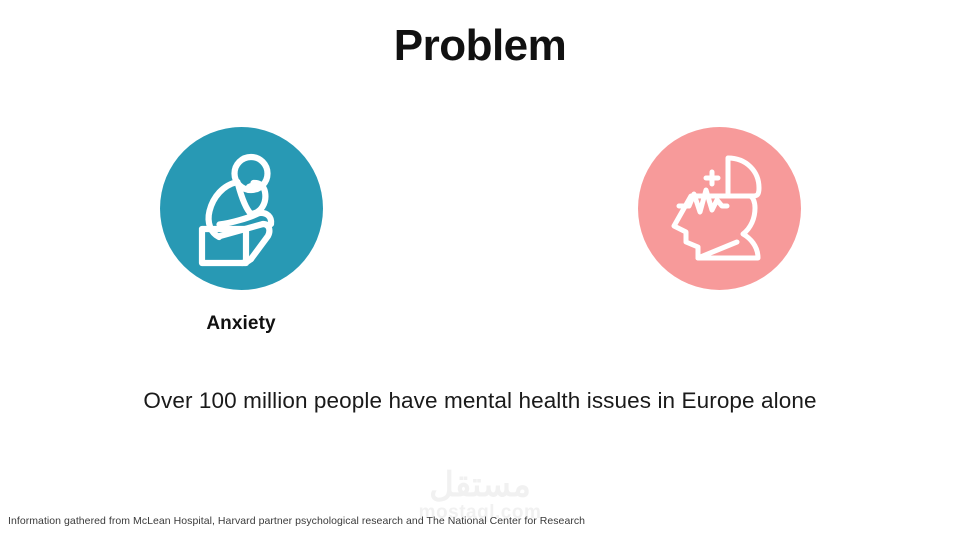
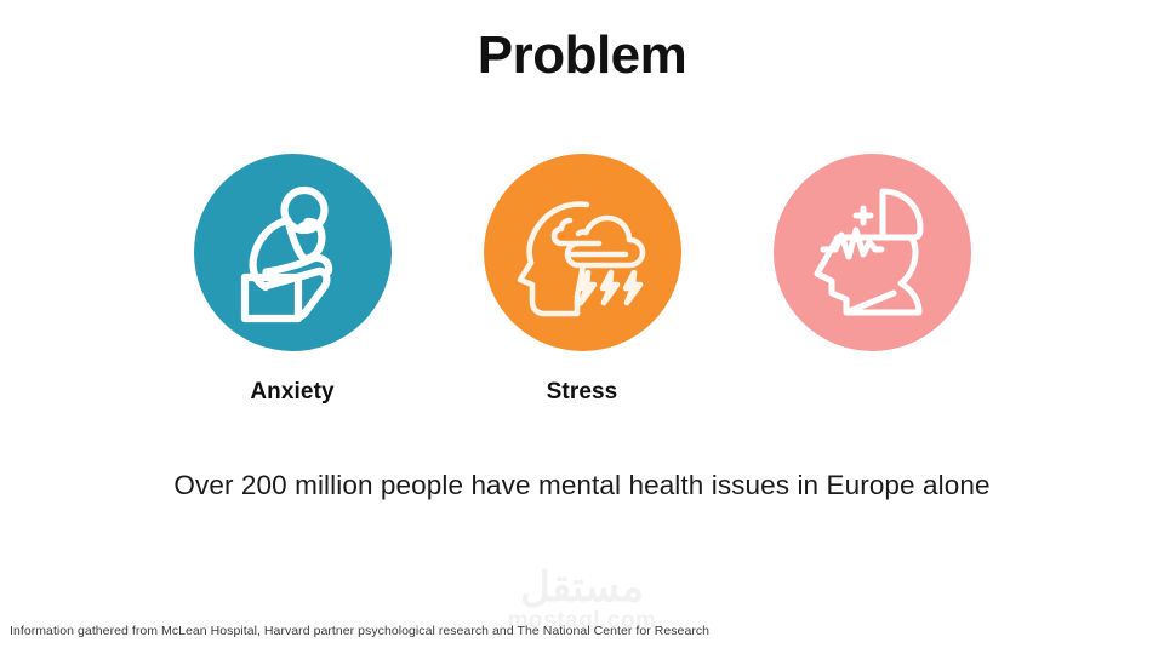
  Problem
  Anxiety
+ Stress
- Over 100 million people have mental health issues in Europe alone
+ Over 200 million people have mental health issues in Europe alone
  mostaql.com
  Information gathered from McLean Hospital, Harvard partner psychological research and The National Center for Research
